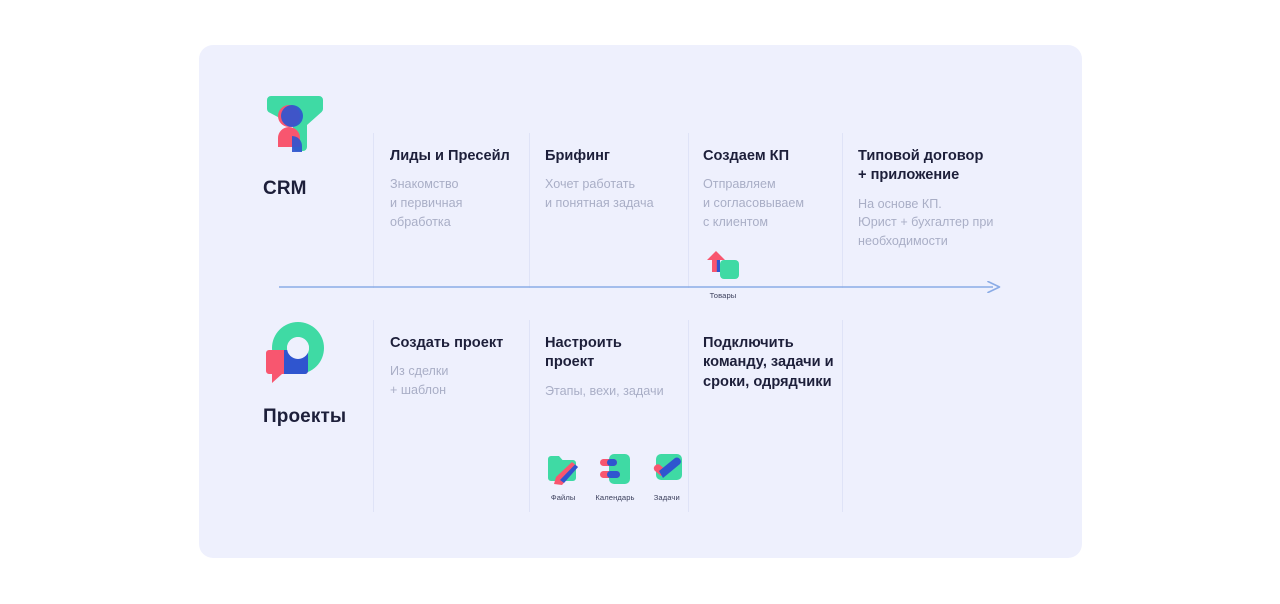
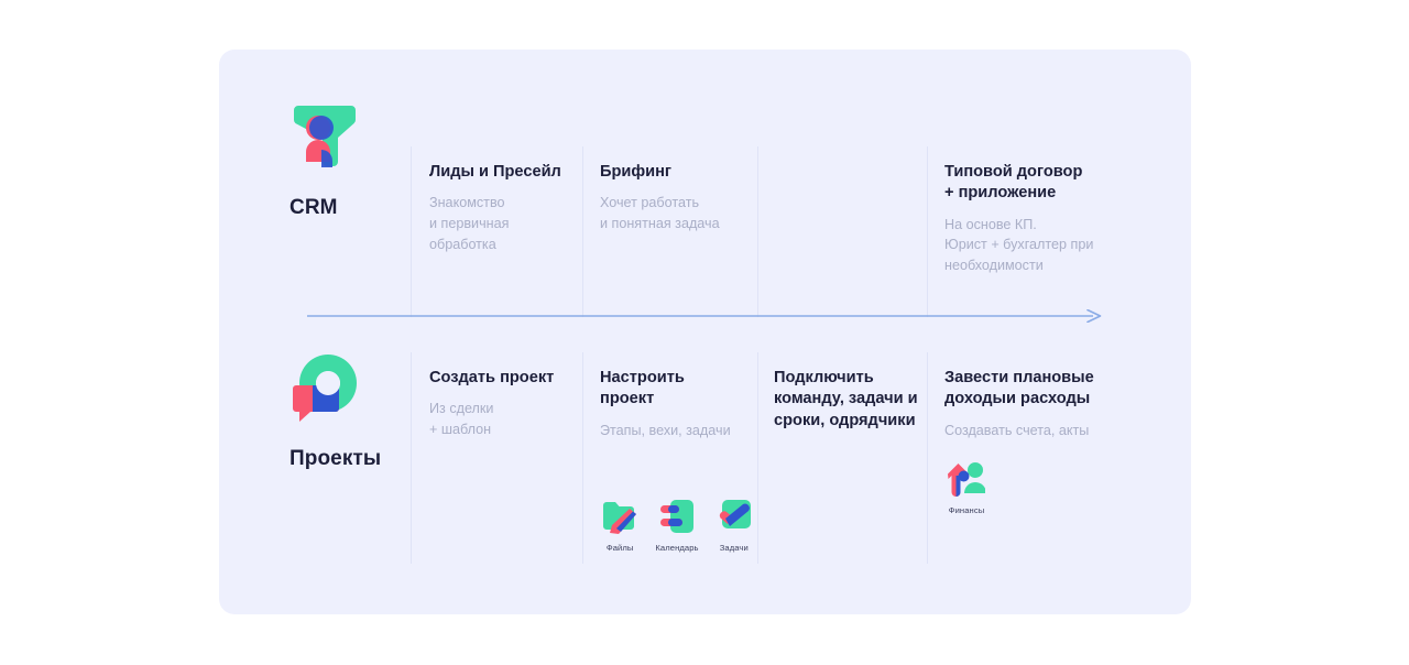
  CRM
  Лиды и Пресейл
  Знакомство
  и первичная
  обработка
  Брифинг
  Хочет работать
  и понятная задача
- Создаем КП
- Отправляем
- и согласовываем
- с клиентом
- Товары
  Типовой договор
  + приложение
  На основе КП.
  Юрист + бухгалтер при
  необходимости
  Проекты
  Создать проект
  Из сделки
  + шаблон
  Настроить
  проект
  Этапы, вехи, задачи
  Файлы
  Календарь
  Задачи
  Подключить
  команду, задачи и
  сроки, одрядчики
+ Завести плановые
+ доходыи расходы
+ Создавать счета, акты
+ Финансы
